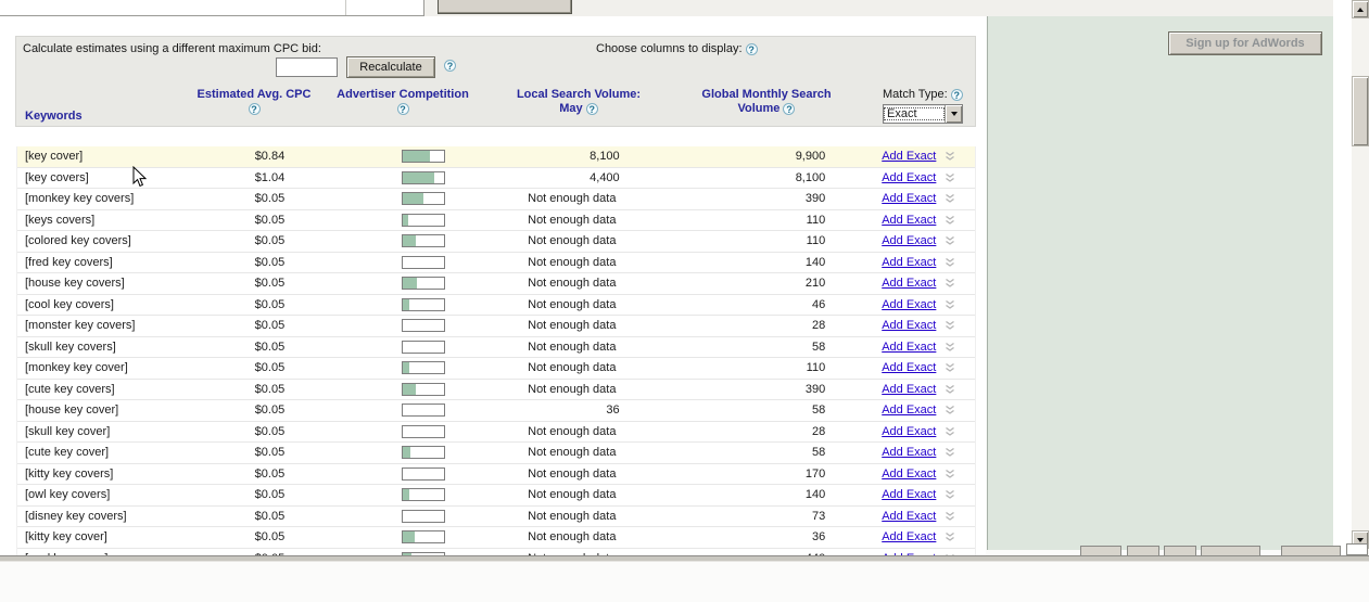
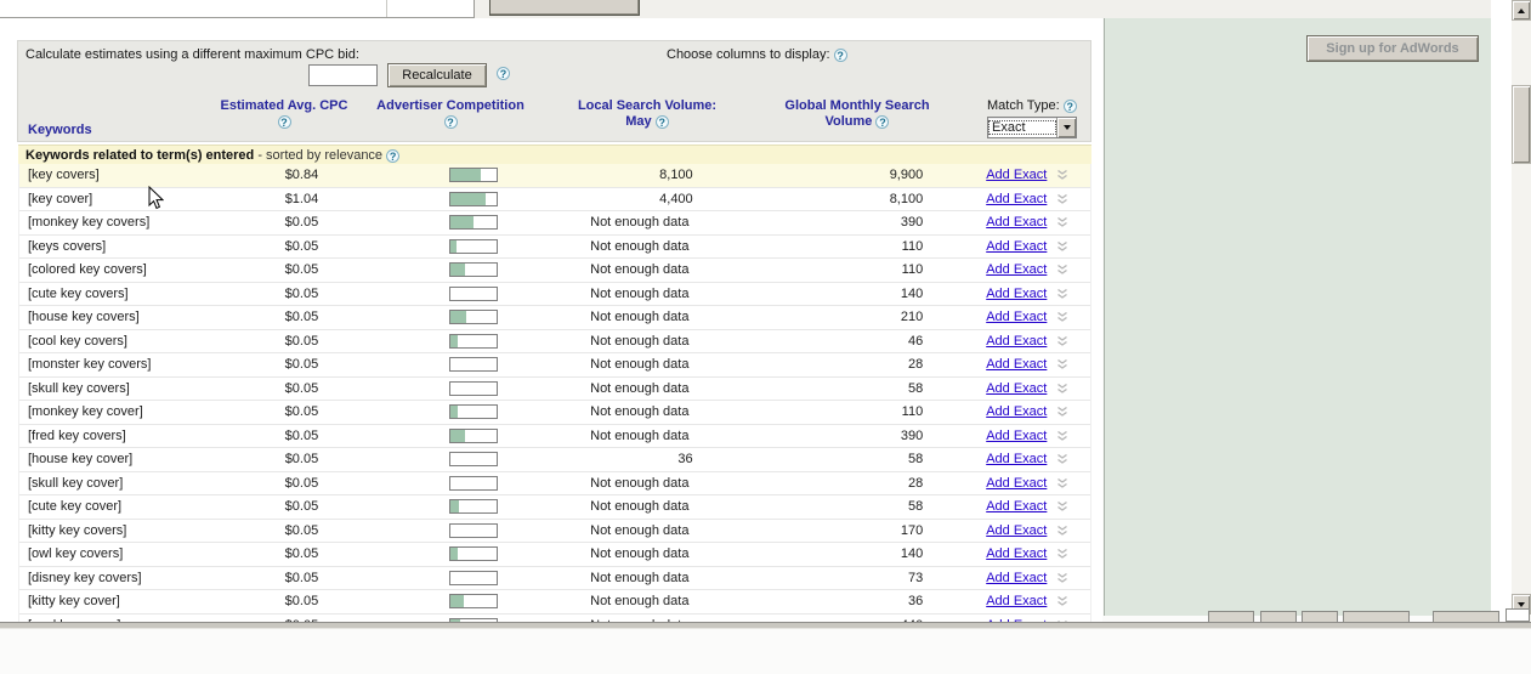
  Calculate estimates using a different maximum CPC bid:
  Recalculate
  ?
  Choose columns to display: ?
  Keywords
  Estimated Avg. CPC
  ?
  Advertiser Competition
  ?
  Local Search Volume:
  May ?
  Global Monthly Search
  Volume ?
  Match Type: ?
  Exact
+ Keywords related to term(s) entered - sorted by relevance ?
- [key cover]
+ [key covers]
  $0.84
  8,100
  9,900
  Add Exact
- [key covers]
+ [key cover]
  $1.04
  4,400
  8,100
  Add Exact
  [monkey key covers]
  $0.05
  Not enough data
  390
  Add Exact
  [keys covers]
  $0.05
  Not enough data
  110
  Add Exact
  [colored key covers]
  $0.05
  Not enough data
  110
  Add Exact
- [fred key covers]
+ [cute key covers]
  $0.05
  Not enough data
  140
  Add Exact
  [house key covers]
  $0.05
  Not enough data
  210
  Add Exact
  [cool key covers]
  $0.05
  Not enough data
  46
  Add Exact
  [monster key covers]
  $0.05
  Not enough data
  28
  Add Exact
  [skull key covers]
  $0.05
  Not enough data
  58
  Add Exact
  [monkey key cover]
  $0.05
  Not enough data
  110
  Add Exact
- [cute key covers]
+ [fred key covers]
  $0.05
  Not enough data
  390
  Add Exact
  [house key cover]
  $0.05
  36
  58
  Add Exact
  [skull key cover]
  $0.05
  Not enough data
  28
  Add Exact
  [cute key cover]
  $0.05
  Not enough data
  58
  Add Exact
  [kitty key covers]
  $0.05
  Not enough data
  170
  Add Exact
  [owl key covers]
  $0.05
  Not enough data
  140
  Add Exact
  [disney key covers]
  $0.05
  Not enough data
  73
  Add Exact
  [kitty key cover]
  $0.05
  Not enough data
  36
  Add Exact
  Sign up for AdWords
